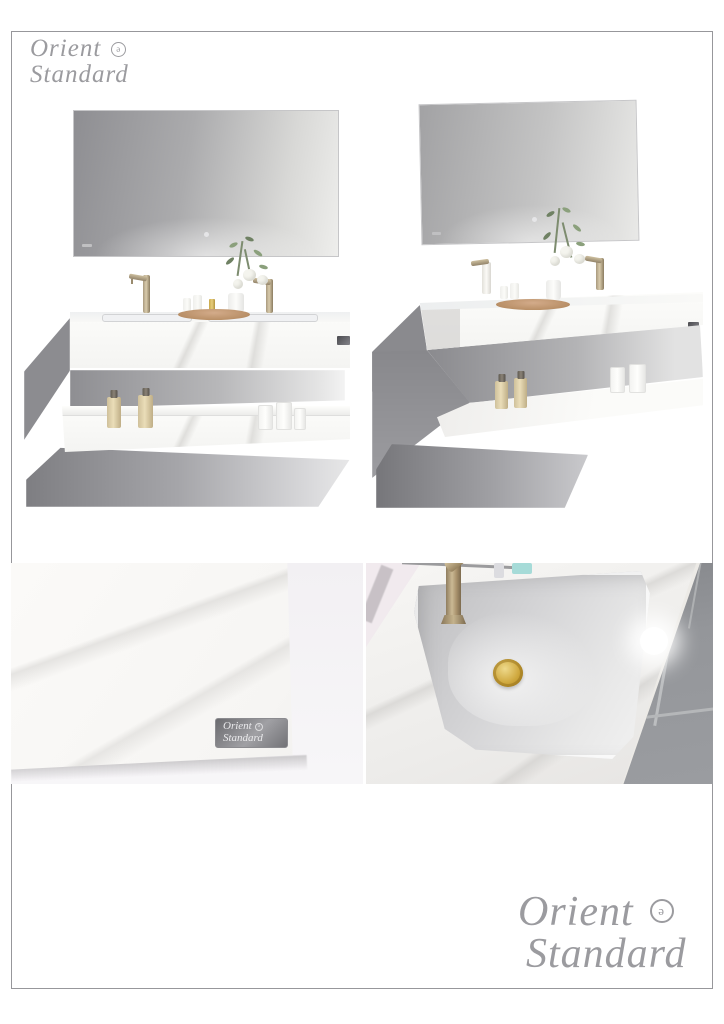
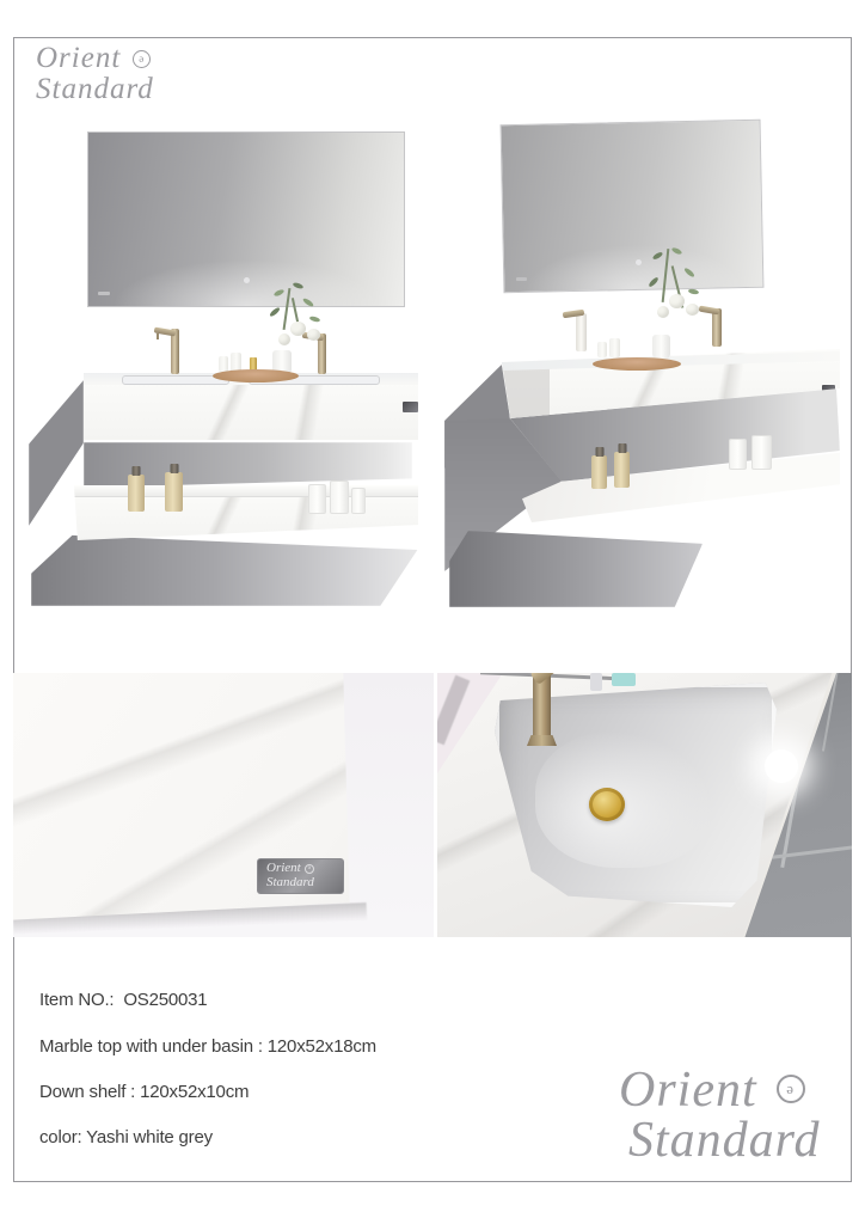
  Orient ə
  Standard
  Orient
  Standard
+ Item NO.: OS250031
+ Marble top with under basin : 120x52x18cm
+ Down shelf : 120x52x10cm
+ color: Yashi white grey
  Orient ə
  Standard
